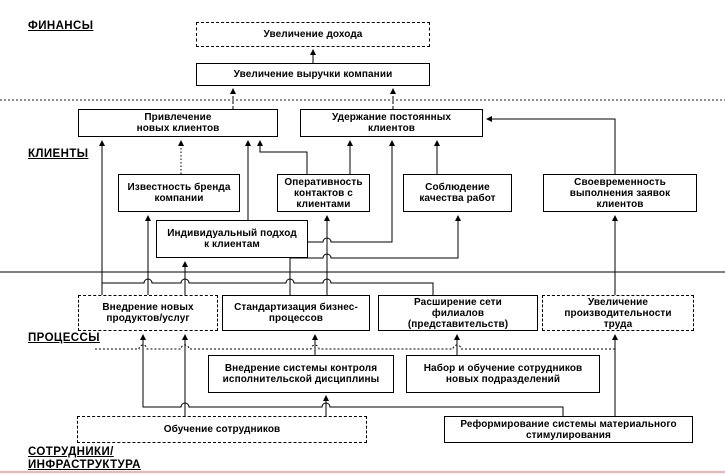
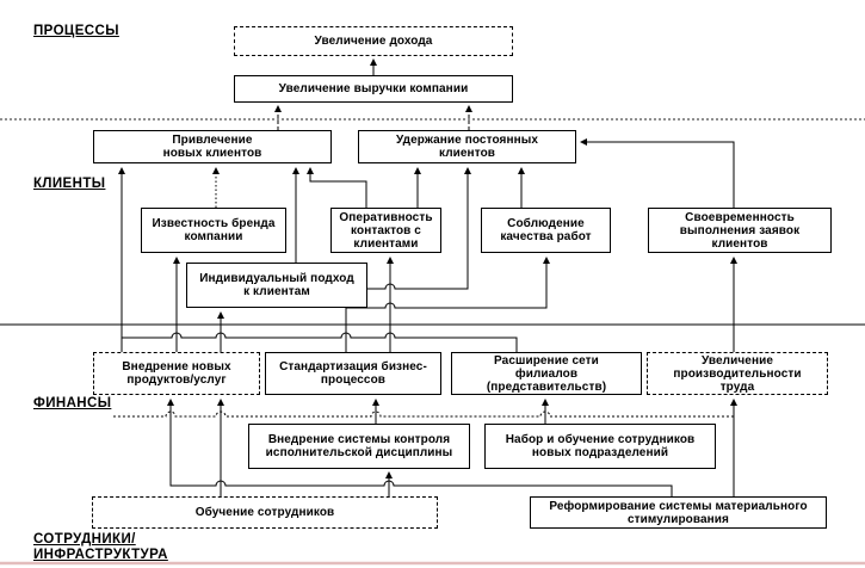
- ФИНАНСЫ
+ ПРОЦЕССЫ
  КЛИЕНТЫ
- ПРОЦЕССЫ
+ ФИНАНСЫ
  СОТРУДНИКИ/
  ИНФРАСТРУКТУРА
  Увеличение дохода
  Увеличение выручки компании
  Привлечение
  новых клиентов
  Удержание постоянных
  клиентов
  Известность бренда
  компании
  Оперативность
  контактов с
  клиентами
  Соблюдение
  качества работ
  Своевременность
  выполнения заявок
  клиентов
  Индивидуальный подход
  к клиентам
  Внедрение новых
  продуктов/услуг
  Стандартизация бизнес-
  процессов
  Расширение сети
  филиалов
  (представительств)
  Увеличение
  производительности
  труда
  Внедрение системы контроля
  исполнительской дисциплины
  Набор и обучение сотрудников
  новых подразделений
  Обучение сотрудников
  Реформирование системы материального
  стимулирования
